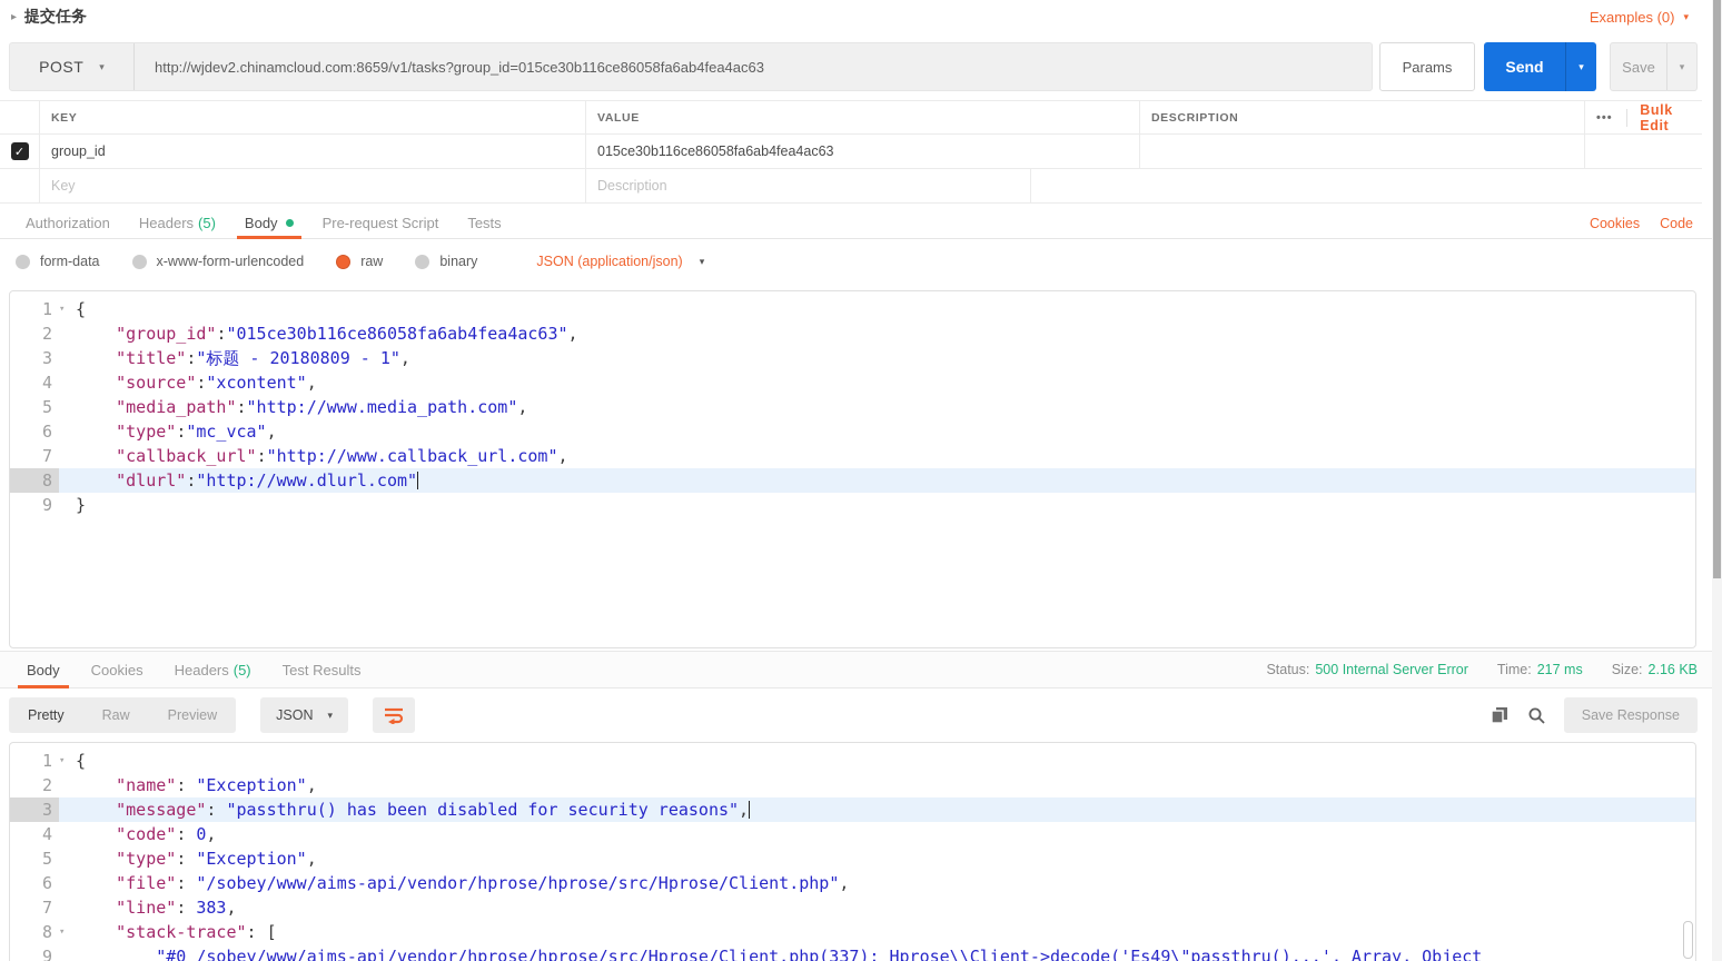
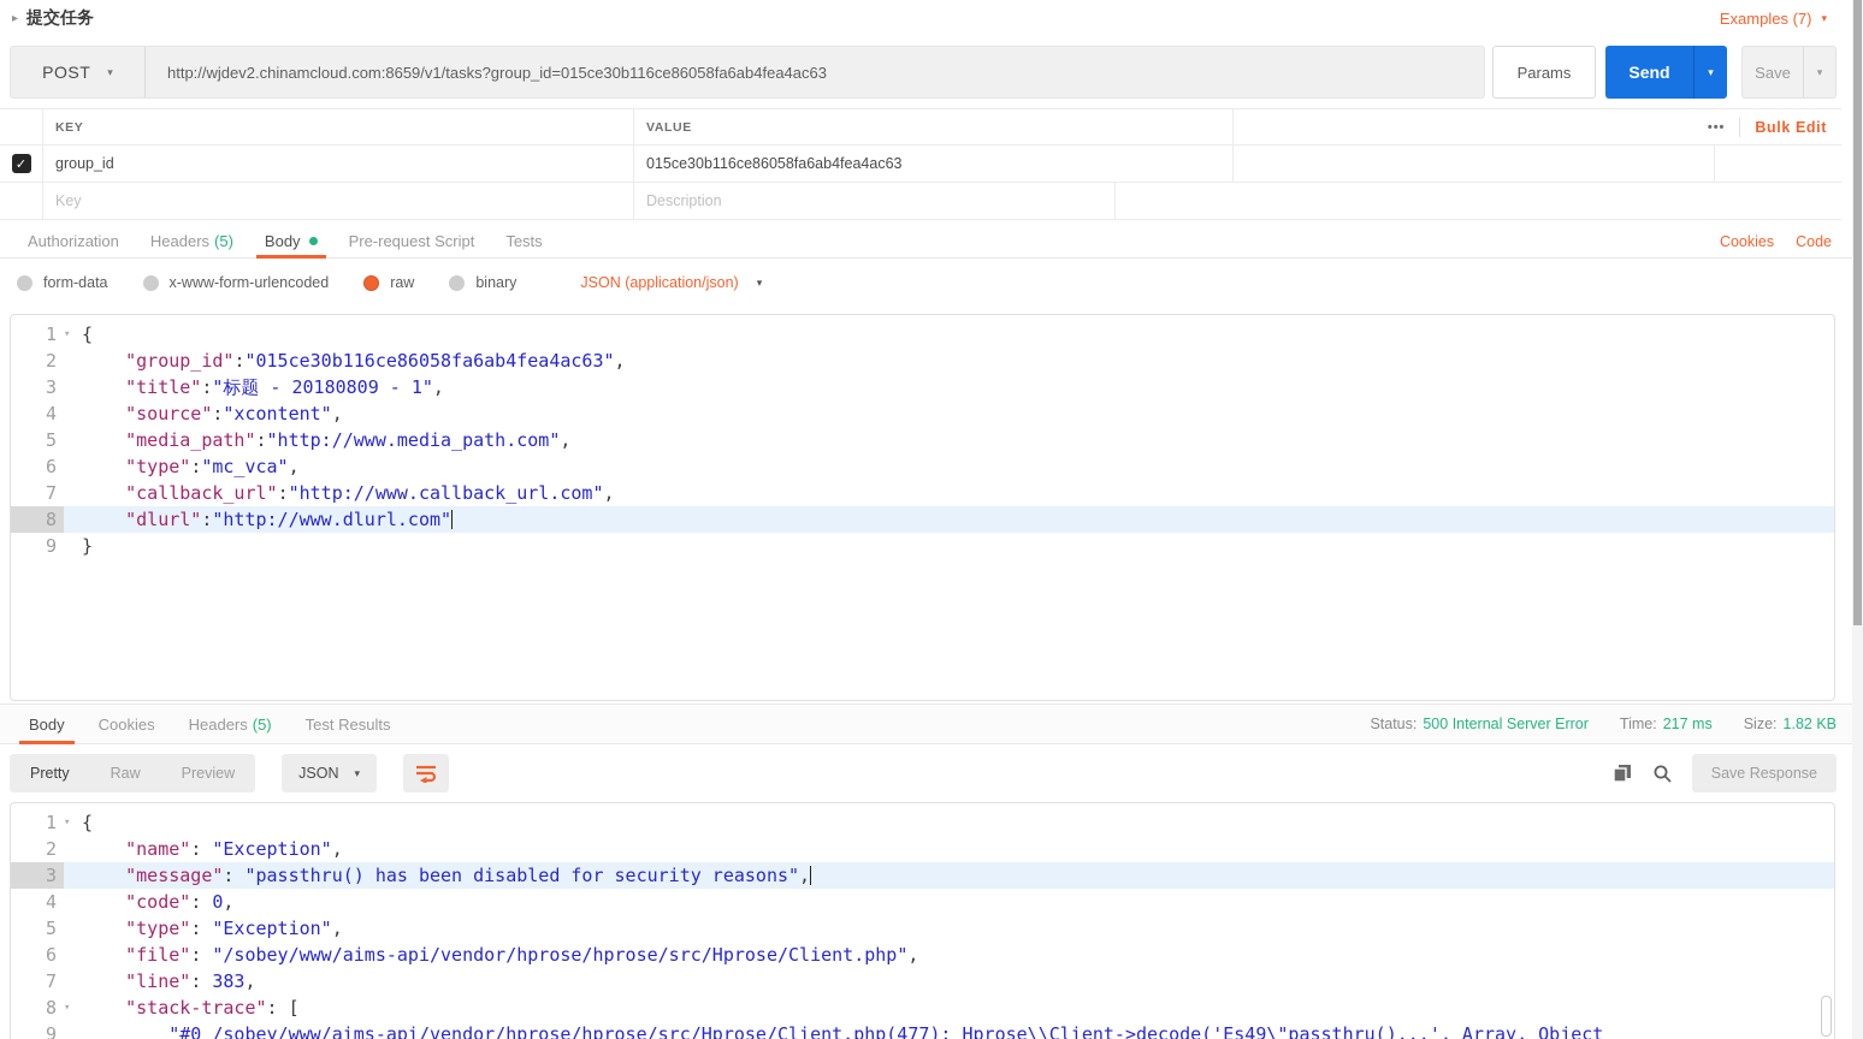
  ▸
  提交任务
- Examples (0)
+ Examples (7)
  ▾
  POST
  ▾
  http://wjdev2.chinamcloud.com:8659/v1/tasks?group_id=015ce30b116ce86058fa6ab4fea4ac63
  Params
  Send
  ▾
  Save
  ▾
  KEY
  VALUE
- DESCRIPTION
  •••
  Bulk Edit
  ✓
  group_id
  015ce30b116ce86058fa6ab4fea4ac63
  Key
  Description
  Authorization
  Headers
  (5)
  Body
  Pre-request Script
  Tests
  Cookies
  Code
  form-data
  x-www-form-urlencoded
  raw
  binary
  JSON (application/json)
  ▾
  1
  ▾
  {
  2
  "group_id":"015ce30b116ce86058fa6ab4fea4ac63",
  3
  "title":"标题 - 20180809 - 1",
  4
  "source":"xcontent",
  5
  "media_path":"http://www.media_path.com",
  6
  "type":"mc_vca",
  7
  "callback_url":"http://www.callback_url.com",
  8
  "dlurl":"http://www.dlurl.com"
  9
  }
  Body
  Cookies
  Headers
  (5)
  Test Results
  Status:
  500 Internal Server Error
  Time:
  217 ms
  Size:
- 2.16 KB
+ 1.82 KB
  Pretty
  Raw
  Preview
  JSON
  ▾
  Save Response
  1
  ▾
  {
  2
  "name": "Exception",
  3
  "message": "passthru() has been disabled for security reasons",
  4
  "code": 0,
  5
  "type": "Exception",
  6
  "file": "/sobey/www/aims-api/vendor/hprose/hprose/src/Hprose/Client.php",
  7
  "line": 383,
  8
  ▾
  "stack-trace": [
  9
- "#0 /sobey/www/aims-api/vendor/hprose/hprose/src/Hprose/Client.php(337): Hprose\\Client->decode('Es49\"passthru()...', Array, Object
+ "#0 /sobey/www/aims-api/vendor/hprose/hprose/src/Hprose/Client.php(477): Hprose\\Client->decode('Es49\"passthru()...', Array, Object
